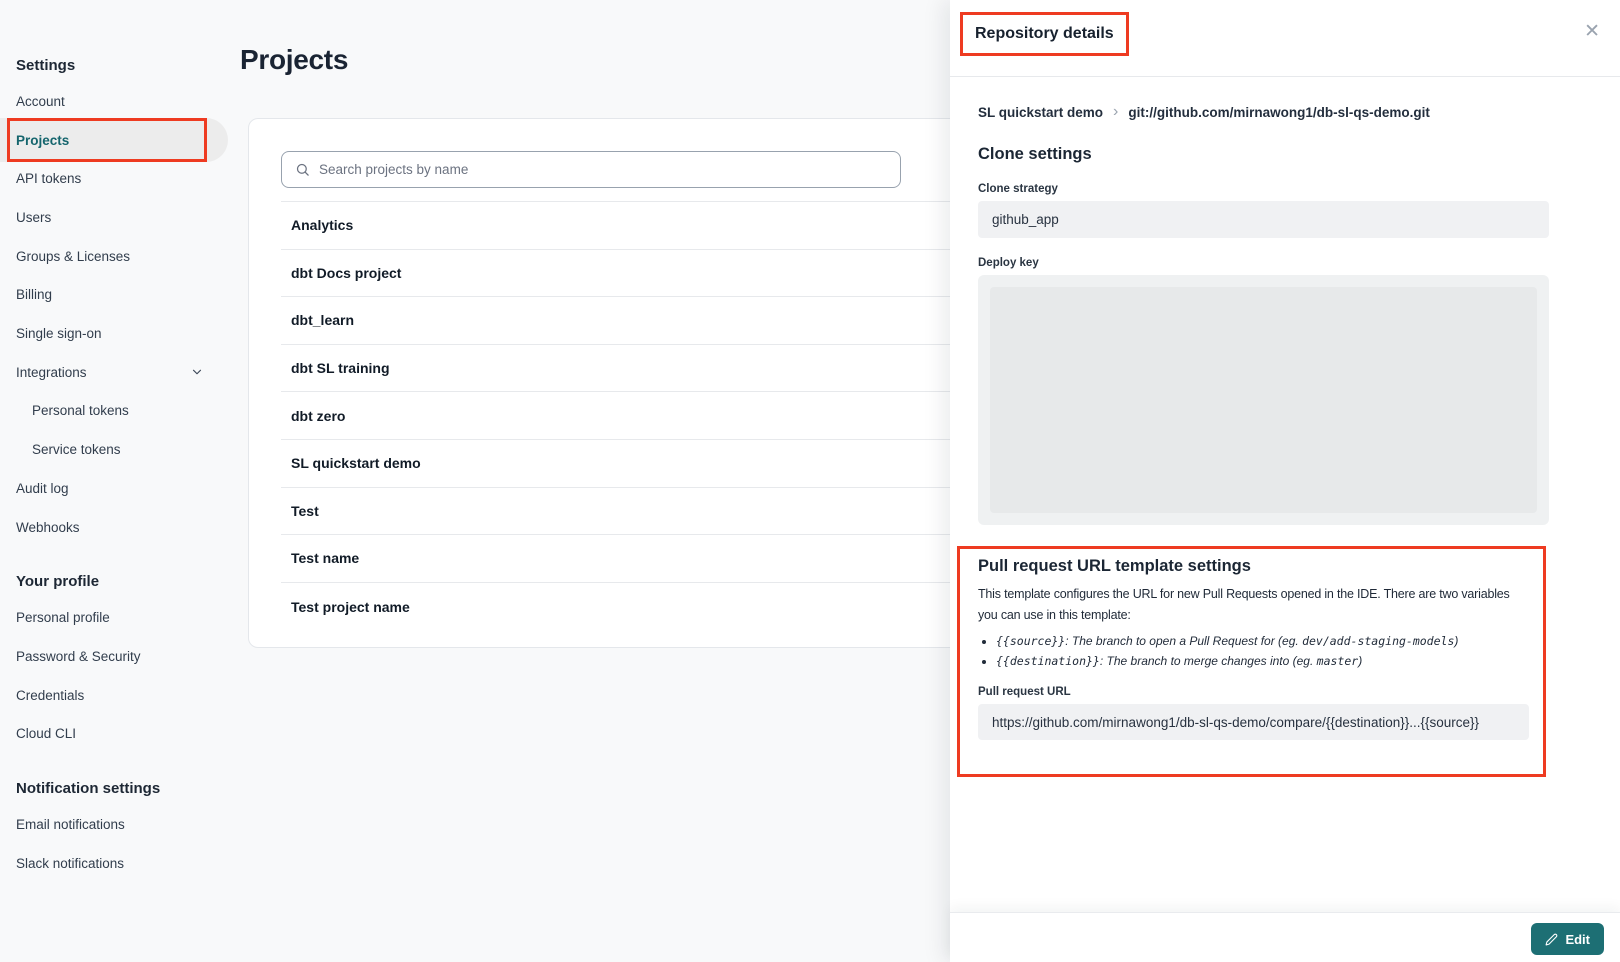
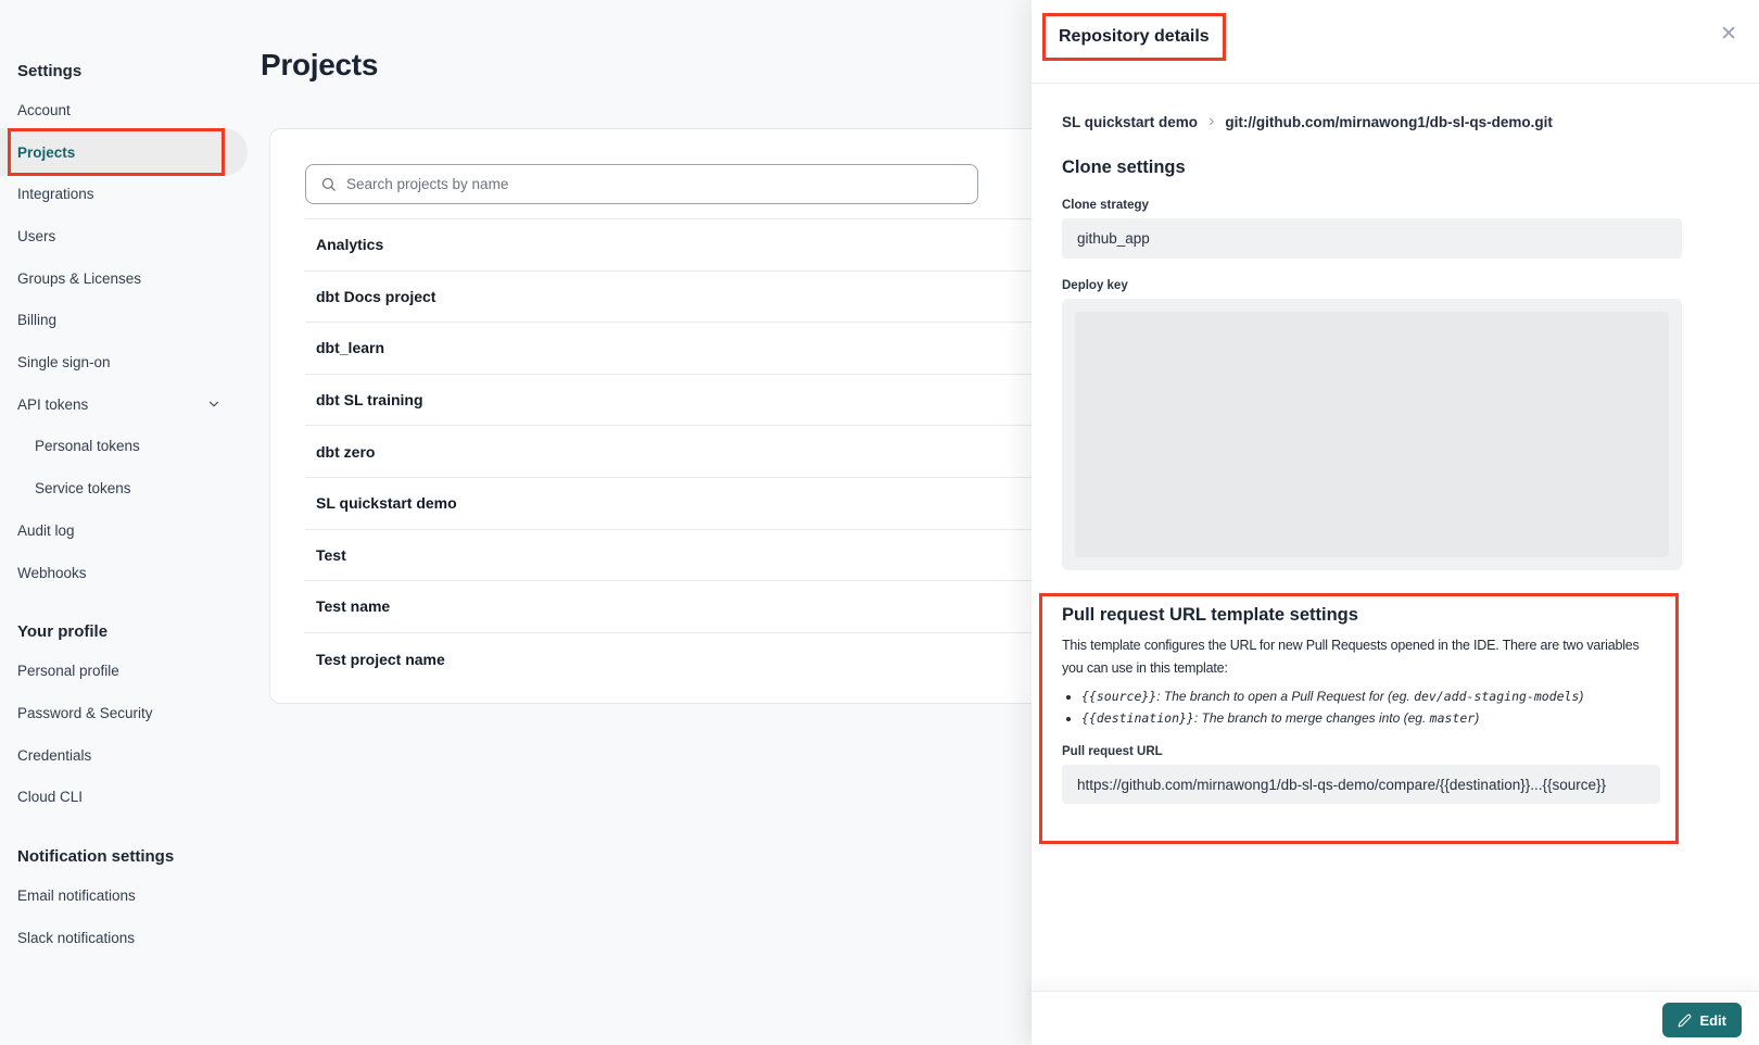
  Settings
  Account
  Projects
- API tokens
+ Integrations
  Users
  Groups & Licenses
  Billing
  Single sign-on
- Integrations
+ API tokens
  Personal tokens
  Service tokens
  Audit log
  Webhooks
  Your profile
  Personal profile
  Password & Security
  Credentials
  Cloud CLI
  Notification settings
  Email notifications
  Slack notifications
  Projects
  Search projects by name
  Analytics
  dbt Docs project
  dbt_learn
  dbt SL training
  dbt zero
  SL quickstart demo
  Test
  Test name
  Test project name
  Repository details
  ✕
  SL quickstart demo
  ›
  git://github.com/mirnawong1/db-sl-qs-demo.git
  Clone settings
  Clone strategy
  github_app
  Deploy key
  Pull request URL template settings
  This template configures the URL for new Pull Requests opened in the IDE. There are two variables you can use in this template:
  {{source}}: The branch to open a Pull Request for (eg. dev/add-staging-models)
  {{destination}}: The branch to merge changes into (eg. master)
  Pull request URL
  https://github.com/mirnawong1/db-sl-qs-demo/compare/{{destination}}...{{source}}
  Edit
